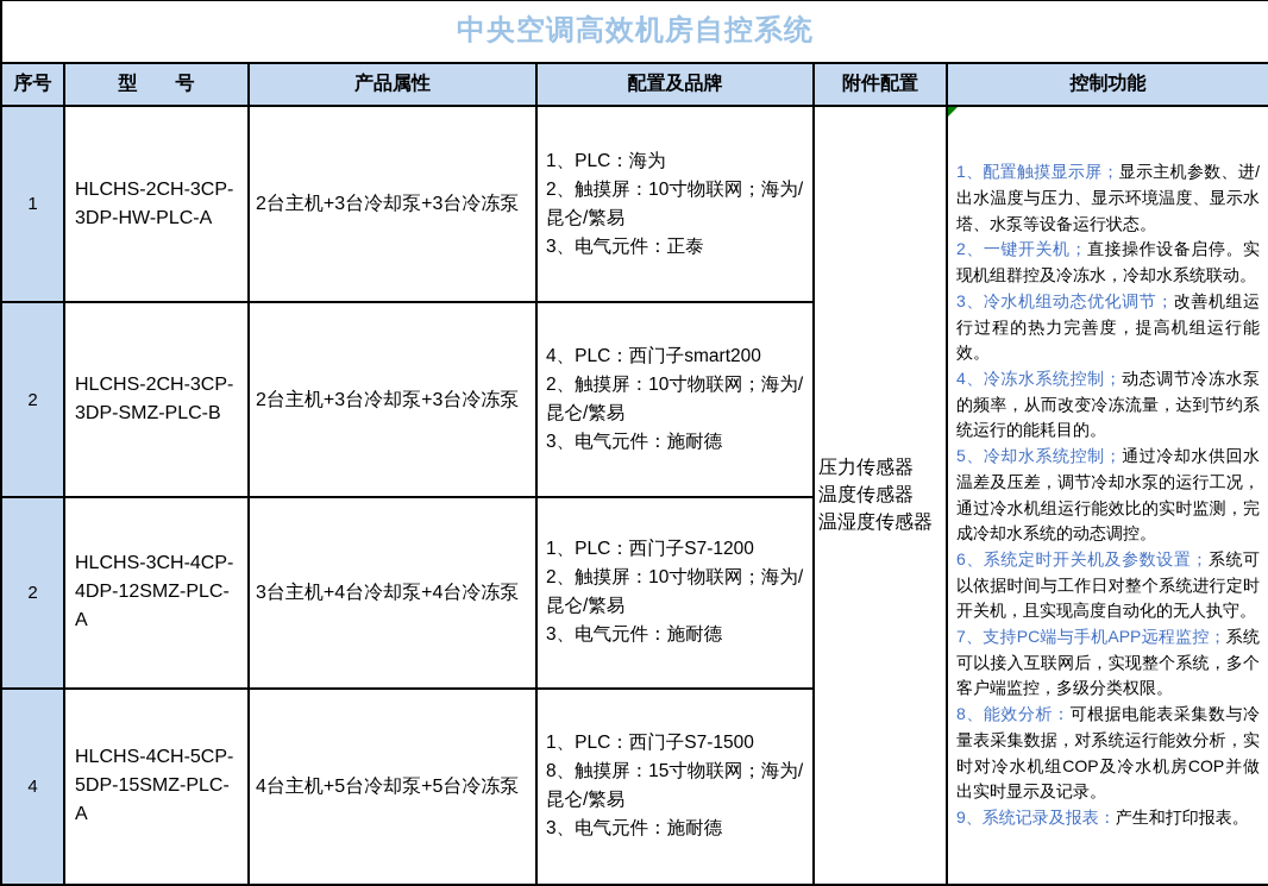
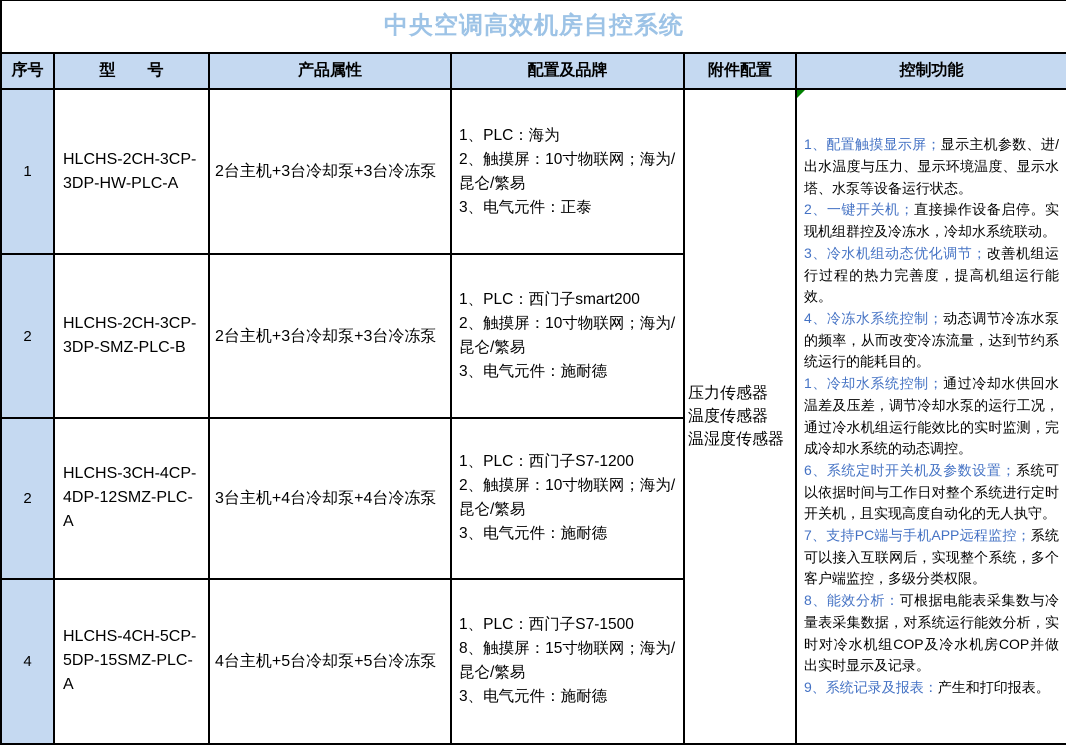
  中央空调高效机房自控系统
  序号	型 号	产品属性	配置及品牌	附件配置	控制功能
- 1	HLCHS-2CH-3CP-3DP-HW-PLC-A	2台主机+3台冷却泵+3台冷冻泵	1、PLC：海为 2、触摸屏：10寸物联网；海为/昆仑/繁易 3、电气元件：正泰	压力传感器 温度传感器 温湿度传感器	1、配置触摸显示屏；显示主机参数、进/出水温度与压力、显示环境温度、显示水塔、水泵等设备运行状态。 2、一键开关机；直接操作设备启停。实现机组群控及冷冻水，冷却水系统联动。 3、冷水机组动态优化调节；改善机组运行过程的热力完善度，提高机组运行能效。 4、冷冻水系统控制；动态调节冷冻水泵的频率，从而改变冷冻流量，达到节约系统运行的能耗目的。 5、冷却水系统控制；通过冷却水供回水温差及压差，调节冷却水泵的运行工况，通过冷水机组运行能效比的实时监测，完成冷却水系统的动态调控。 6、系统定时开关机及参数设置；系统可以依据时间与工作日对整个系统进行定时开关机，且实现高度自动化的无人执守。 7、支持PC端与手机APP远程监控；系统可以接入互联网后，实现整个系统，多个客户端监控，多级分类权限。 8、能效分析：可根据电能表采集数与冷量表采集数据，对系统运行能效分析，实时对冷水机组COP及冷水机房COP并做出实时显示及记录。 9、系统记录及报表：产生和打印报表。
+ 1	HLCHS-2CH-3CP-3DP-HW-PLC-A	2台主机+3台冷却泵+3台冷冻泵	1、PLC：海为 2、触摸屏：10寸物联网；海为/昆仑/繁易 3、电气元件：正泰	压力传感器 温度传感器 温湿度传感器	1、配置触摸显示屏；显示主机参数、进/出水温度与压力、显示环境温度、显示水塔、水泵等设备运行状态。 2、一键开关机；直接操作设备启停。实现机组群控及冷冻水，冷却水系统联动。 3、冷水机组动态优化调节；改善机组运行过程的热力完善度，提高机组运行能效。 4、冷冻水系统控制；动态调节冷冻水泵的频率，从而改变冷冻流量，达到节约系统运行的能耗目的。 1、冷却水系统控制；通过冷却水供回水温差及压差，调节冷却水泵的运行工况，通过冷水机组运行能效比的实时监测，完成冷却水系统的动态调控。 6、系统定时开关机及参数设置；系统可以依据时间与工作日对整个系统进行定时开关机，且实现高度自动化的无人执守。 7、支持PC端与手机APP远程监控；系统可以接入互联网后，实现整个系统，多个客户端监控，多级分类权限。 8、能效分析：可根据电能表采集数与冷量表采集数据，对系统运行能效分析，实时对冷水机组COP及冷水机房COP并做出实时显示及记录。 9、系统记录及报表：产生和打印报表。
- 2	HLCHS-2CH-3CP-3DP-SMZ-PLC-B	2台主机+3台冷却泵+3台冷冻泵	4、PLC：西门子smart200 2、触摸屏：10寸物联网；海为/昆仑/繁易 3、电气元件：施耐德
+ 2	HLCHS-2CH-3CP-3DP-SMZ-PLC-B	2台主机+3台冷却泵+3台冷冻泵	1、PLC：西门子smart200 2、触摸屏：10寸物联网；海为/昆仑/繁易 3、电气元件：施耐德
  2	HLCHS-3CH-4CP-4DP-12SMZ-PLC-A	3台主机+4台冷却泵+4台冷冻泵	1、PLC：西门子S7-1200 2、触摸屏：10寸物联网；海为/昆仑/繁易 3、电气元件：施耐德
  4	HLCHS-4CH-5CP-5DP-15SMZ-PLC-A	4台主机+5台冷却泵+5台冷冻泵	1、PLC：西门子S7-1500 8、触摸屏：15寸物联网；海为/昆仑/繁易 3、电气元件：施耐德
